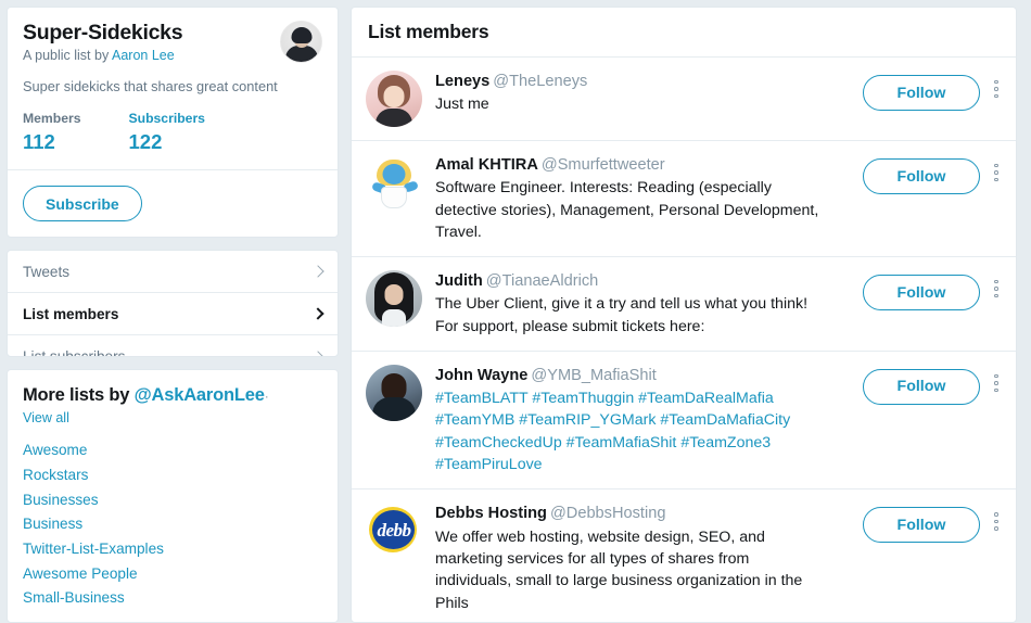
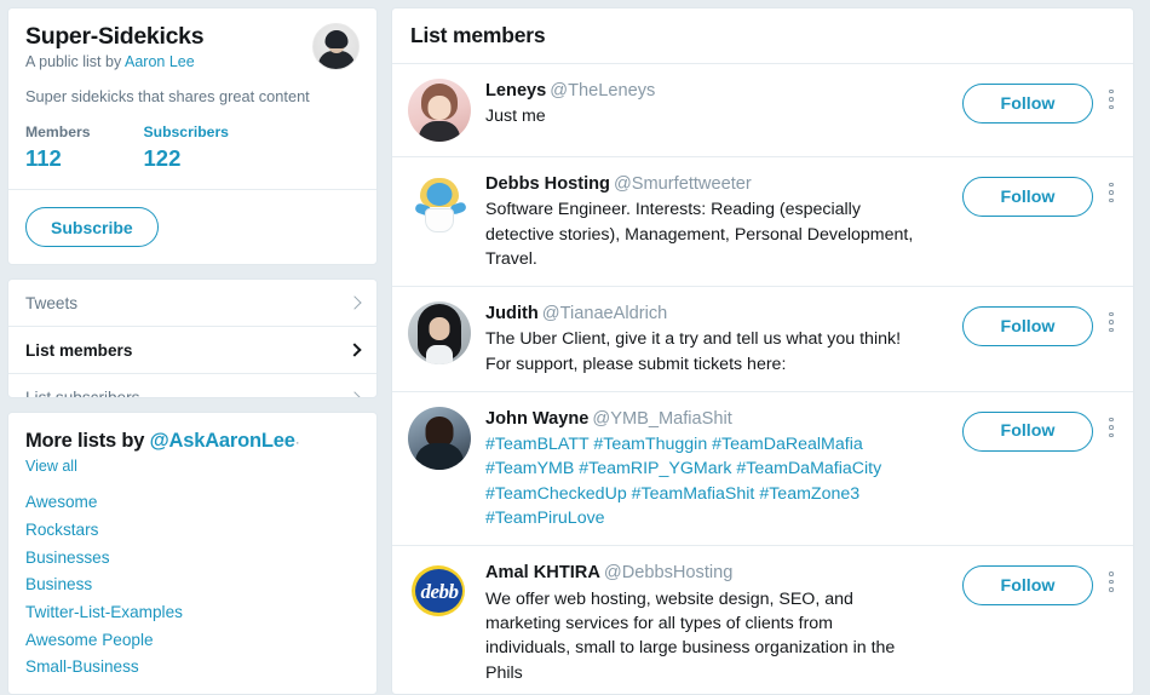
  Super-Sidekicks
  A public list by Aaron Lee
  Super sidekicks that shares great content
  Members
  112
  Subscribers
  122
  Subscribe
  Tweets
  List members
  More lists by @AskAaronLee·
  View all
  Awesome
  Rockstars
  Businesses
  Business
  Twitter-List-Examples
  Awesome People
  Small-Business
  List members
  Leneys @TheLeneys
  Just me
  Follow
- Amal KHTIRA @Smurfettweeter
+ Debbs Hosting @Smurfettweeter
  Software Engineer. Interests: Reading (especially detective stories), Management, Personal Development, Travel.
  Follow
  Judith @TianaeAldrich
  The Uber Client, give it a try and tell us what you think! For support, please submit tickets here:
  Follow
  John Wayne @YMB_MafiaShit
  #TeamBLATT #TeamThuggin #TeamDaRealMafia #TeamYMB #TeamRIP_YGMark #TeamDaMafiaCity #TeamCheckedUp #TeamMafiaShit #TeamZone3 #TeamPiruLove
  Follow
  debb
- Debbs Hosting @DebbsHosting
+ Amal KHTIRA @DebbsHosting
- We offer web hosting, website design, SEO, and marketing services for all types of shares from individuals, small to large business organization in the Phils
+ We offer web hosting, website design, SEO, and marketing services for all types of clients from individuals, small to large business organization in the Phils
  Follow
